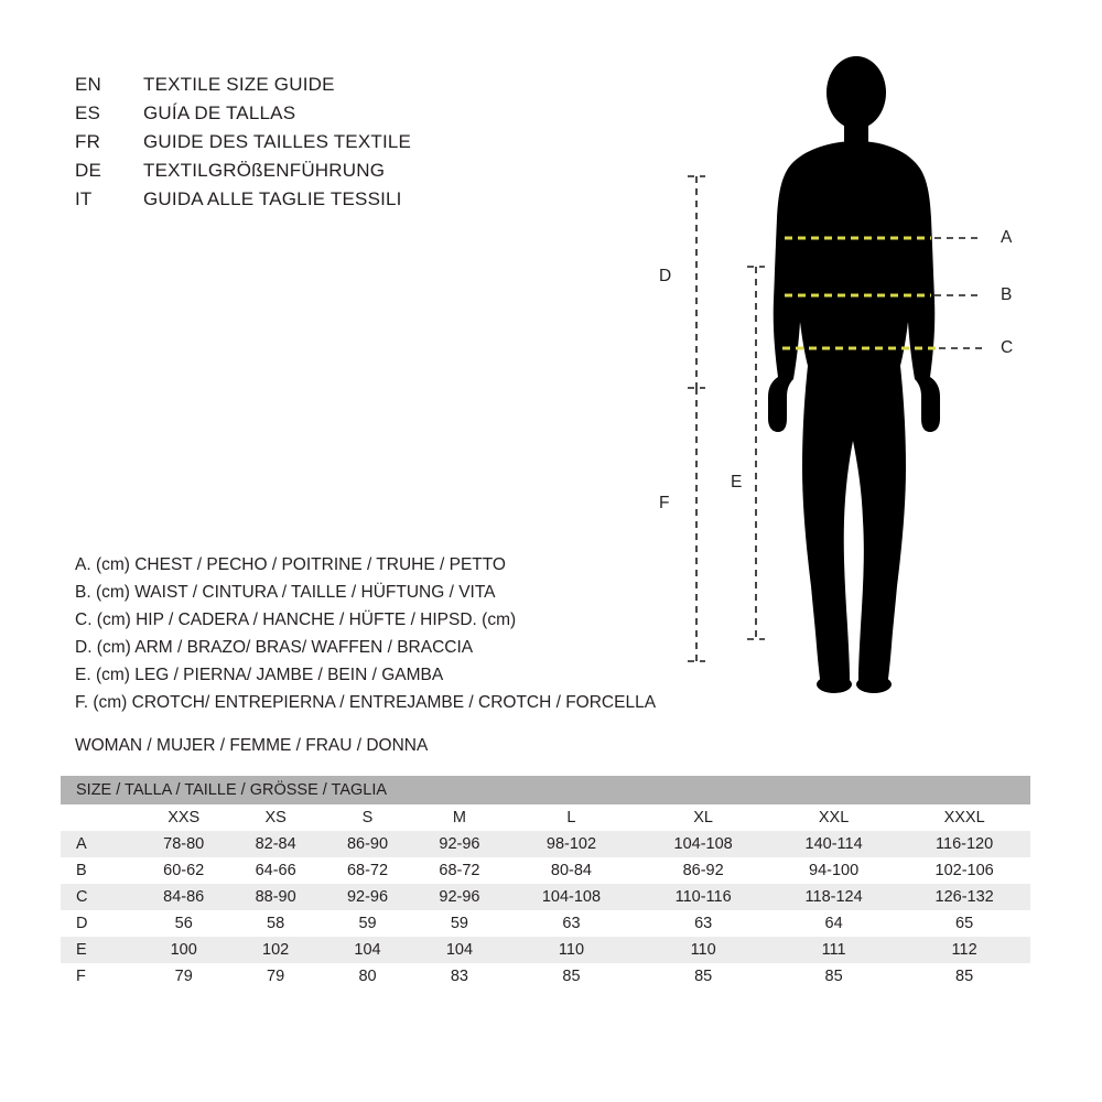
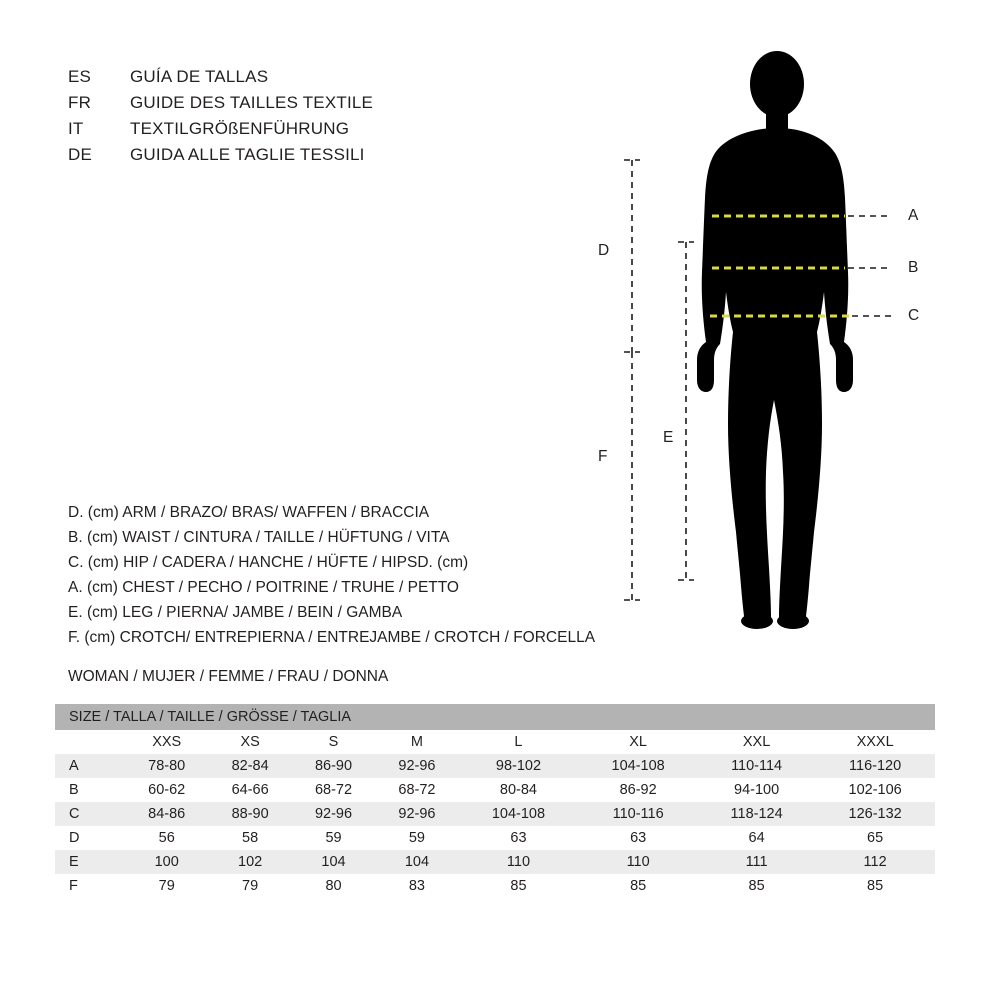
- EN
- TEXTILE SIZE GUIDE
  ES
  GUÍA DE TALLAS
  FR
  GUIDE DES TAILLES TEXTILE
- DE
+ IT
  TEXTILGRÖßENFÜHRUNG
- IT
+ DE
  GUIDA ALLE TAGLIE TESSILI
- A. (cm) CHEST / PECHO / POITRINE / TRUHE / PETTO
+ D. (cm) ARM / BRAZO/ BRAS/ WAFFEN / BRACCIA
  B. (cm) WAIST / CINTURA / TAILLE / HÜFTUNG / VITA
  C. (cm) HIP / CADERA / HANCHE / HÜFTE / HIPSD. (cm)
- D. (cm) ARM / BRAZO/ BRAS/ WAFFEN / BRACCIA
+ A. (cm) CHEST / PECHO / POITRINE / TRUHE / PETTO
  E. (cm) LEG / PIERNA/ JAMBE / BEIN / GAMBA
  F. (cm) CROTCH/ ENTREPIERNA / ENTREJAMBE / CROTCH / FORCELLA
  WOMAN / MUJER / FEMME / FRAU / DONNA
  A
  B
  C
  D
  E
  F
  SIZE / TALLA / TAILLE / GRÖSSE / TAGLIA
  	XXS	XS	S	M	L	XL	XXL	XXXL
- A	78-80	82-84	86-90	92-96	98-102	104-108	140-114	116-120
+ A	78-80	82-84	86-90	92-96	98-102	104-108	110-114	116-120
  B	60-62	64-66	68-72	68-72	80-84	86-92	94-100	102-106
  C	84-86	88-90	92-96	92-96	104-108	110-116	118-124	126-132
  D	56	58	59	59	63	63	64	65
  E	100	102	104	104	110	110	111	112
  F	79	79	80	83	85	85	85	85
